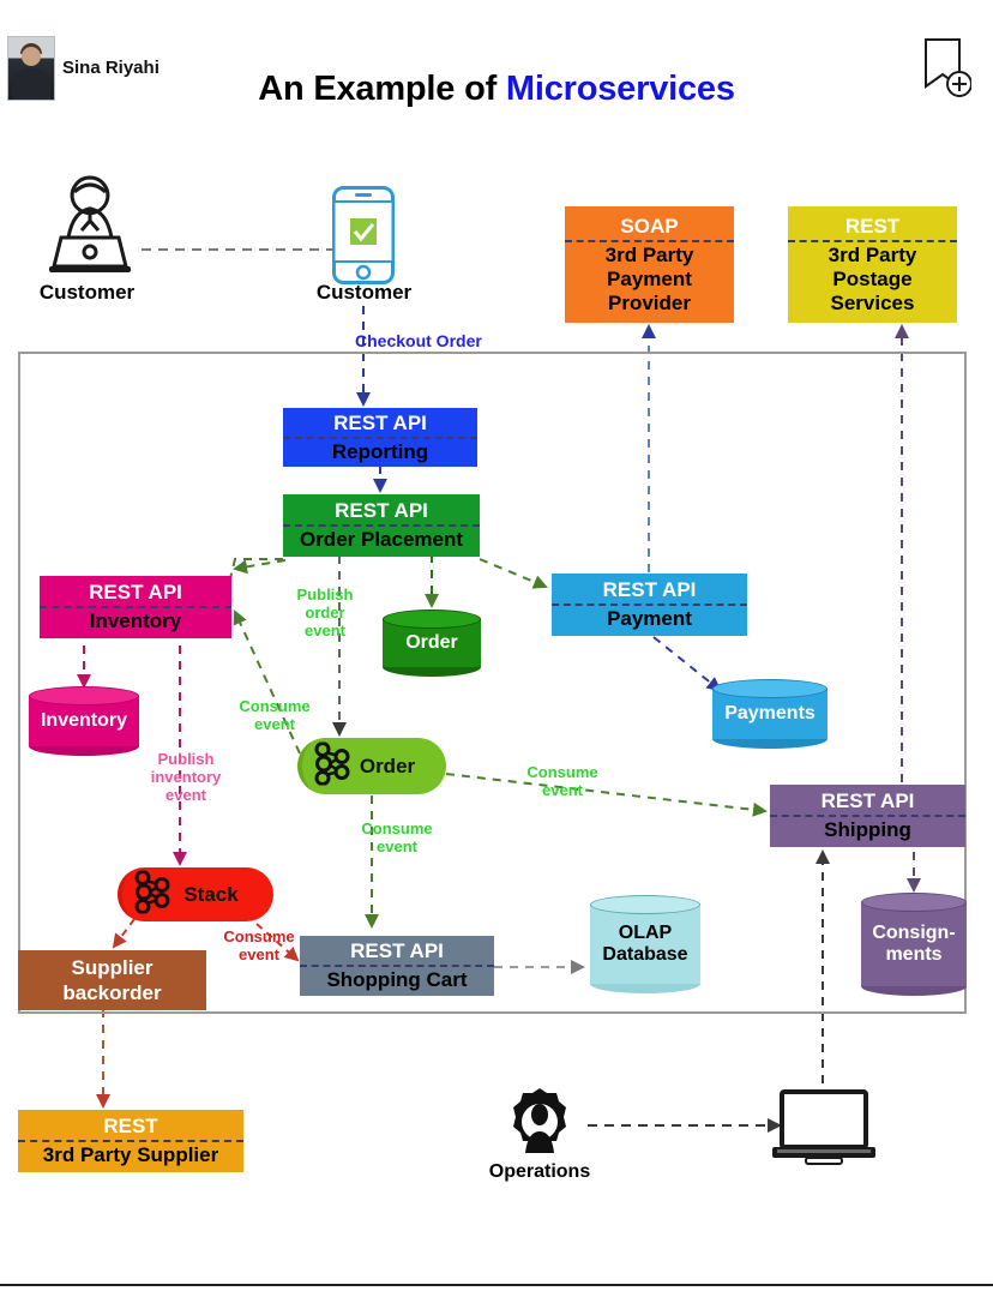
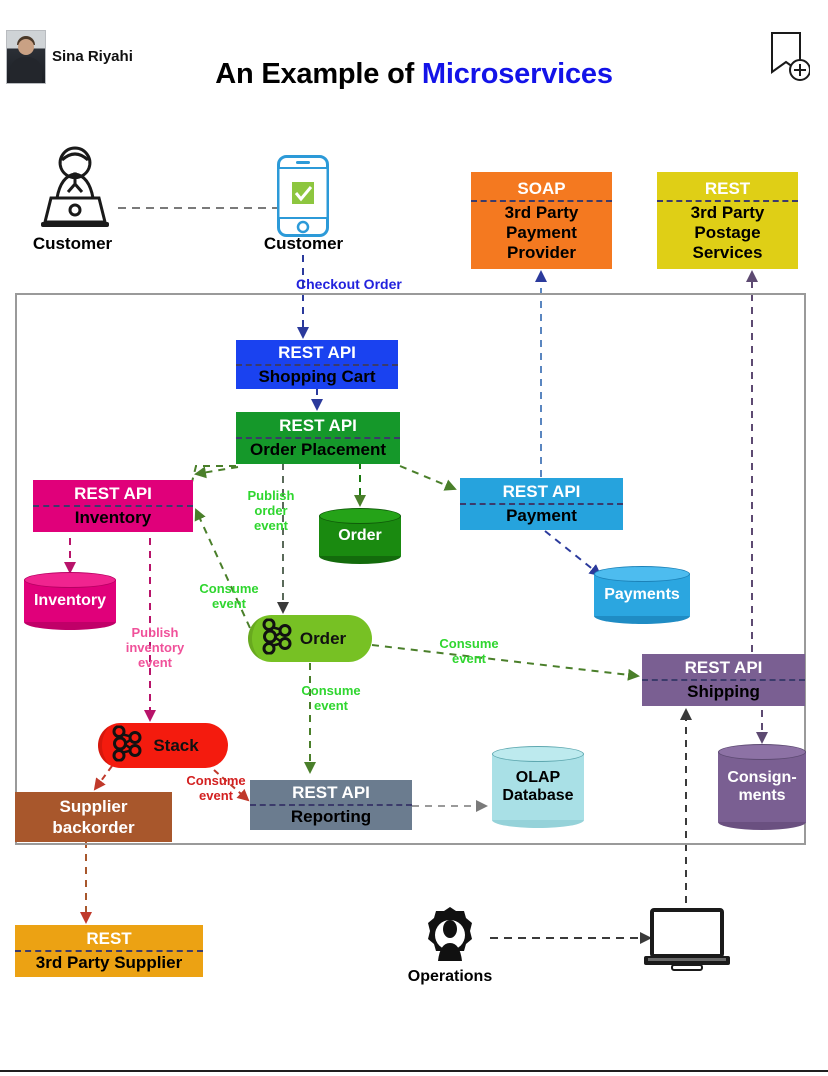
  Sina Riyahi
  An Example of Microservices
  Customer
  Customer
  Operations
  SOAP
  3rd Party
  Payment
  Provider
  REST
  3rd Party
  Postage
  Services
  REST
  3rd Party Supplier
  REST API
- Reporting
+ Shopping Cart
  REST API
  Order Placement
  REST API
  Inventory
  REST API
  Payment
  REST API
  Shipping
  REST API
- Shopping Cart
+ Reporting
  Inventory
  Order
  Payments
  OLAP
  Database
  Consign-
  ments
  Order
  Stack
  Supplier
  backorder
  Checkout Order
  Publish
  order
  event
  Consume
  event
  Publish
  inventory
  event
  Consume
  event
  Consume
  event
  Consume
  event
